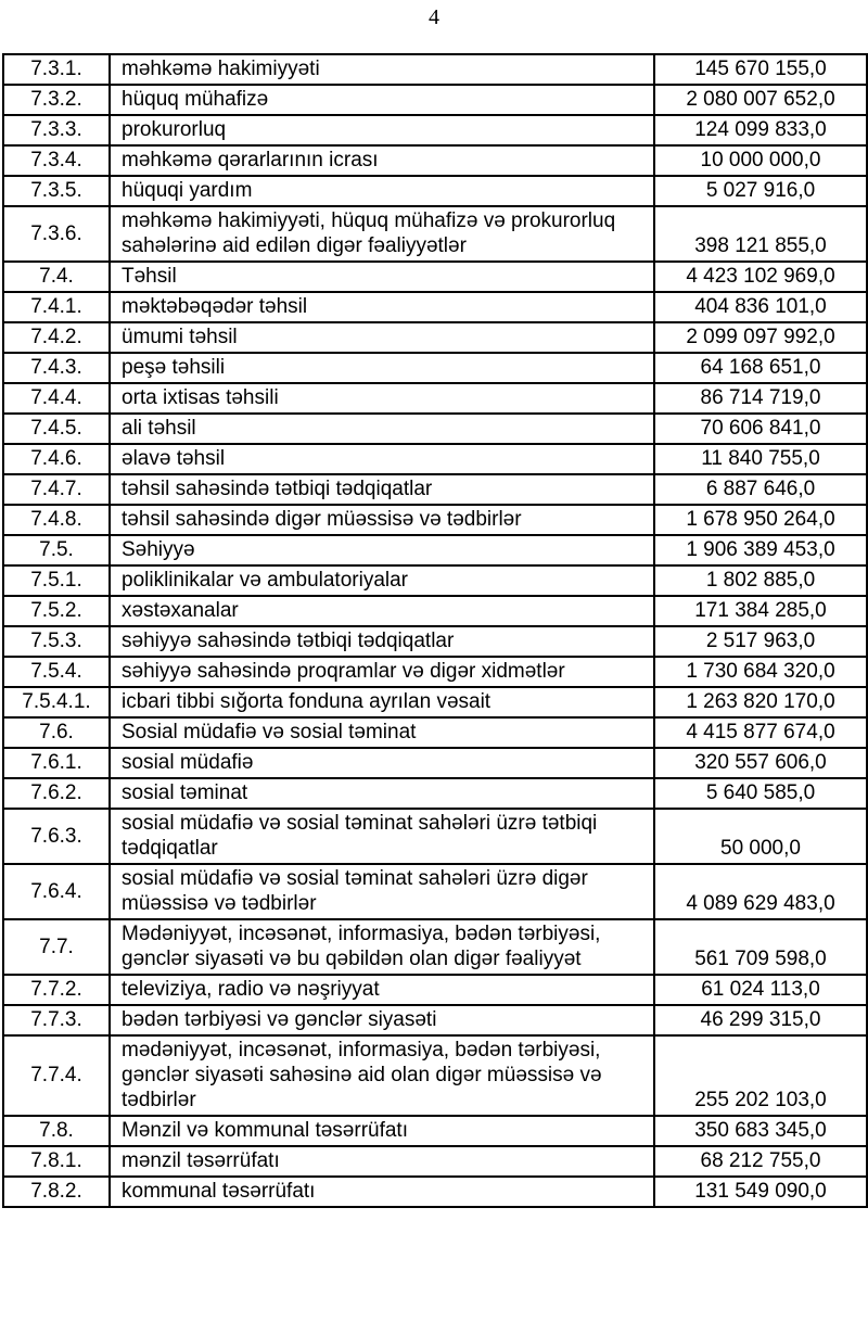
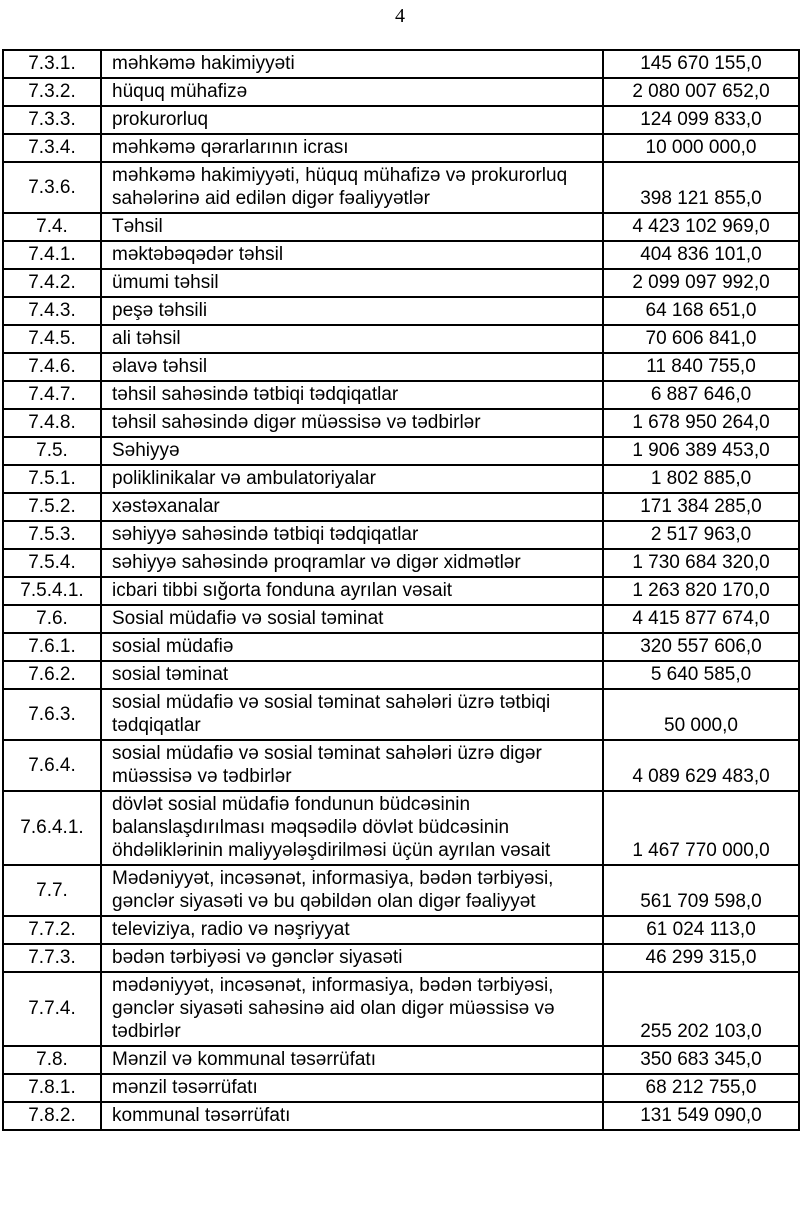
  4
  7.3.1.	məhkəmə hakimiyyəti	145 670 155,0
  7.3.2.	hüquq mühafizə	2 080 007 652,0
  7.3.3.	prokurorluq	124 099 833,0
  7.3.4.	məhkəmə qərarlarının icrası	10 000 000,0
- 7.3.5.	hüquqi yardım	5 027 916,0
  7.3.6.	məhkəmə hakimiyyəti, hüquq mühafizə və prokurorluq sahələrinə aid edilən digər fəaliyyətlər	398 121 855,0
  7.4.	Təhsil	4 423 102 969,0
  7.4.1.	məktəbəqədər təhsil	404 836 101,0
  7.4.2.	ümumi təhsil	2 099 097 992,0
  7.4.3.	peşə təhsili	64 168 651,0
- 7.4.4.	orta ixtisas təhsili	86 714 719,0
  7.4.5.	ali təhsil	70 606 841,0
  7.4.6.	əlavə təhsil	11 840 755,0
  7.4.7.	təhsil sahəsində tətbiqi tədqiqatlar	6 887 646,0
  7.4.8.	təhsil sahəsində digər müəssisə və tədbirlər	1 678 950 264,0
  7.5.	Səhiyyə	1 906 389 453,0
  7.5.1.	poliklinikalar və ambulatoriyalar	1 802 885,0
  7.5.2.	xəstəxanalar	171 384 285,0
  7.5.3.	səhiyyə sahəsində tətbiqi tədqiqatlar	2 517 963,0
  7.5.4.	səhiyyə sahəsində proqramlar və digər xidmətlər	1 730 684 320,0
  7.5.4.1.	icbari tibbi sığorta fonduna ayrılan vəsait	1 263 820 170,0
  7.6.	Sosial müdafiə və sosial təminat	4 415 877 674,0
  7.6.1.	sosial müdafiə	320 557 606,0
  7.6.2.	sosial təminat	5 640 585,0
  7.6.3.	sosial müdafiə və sosial təminat sahələri üzrə tətbiqi tədqiqatlar	50 000,0
  7.6.4.	sosial müdafiə və sosial təminat sahələri üzrə digər müəssisə və tədbirlər	4 089 629 483,0
+ 7.6.4.1.	dövlət sosial müdafiə fondunun büdcəsinin balanslaşdırılması məqsədilə dövlət büdcəsinin öhdəliklərinin maliyyələşdirilməsi üçün ayrılan vəsait	1 467 770 000,0
  7.7.	Mədəniyyət, incəsənət, informasiya, bədən tərbiyəsi, gənclər siyasəti və bu qəbildən olan digər fəaliyyət	561 709 598,0
  7.7.2.	televiziya, radio və nəşriyyat	61 024 113,0
  7.7.3.	bədən tərbiyəsi və gənclər siyasəti	46 299 315,0
  7.7.4.	mədəniyyət, incəsənət, informasiya, bədən tərbiyəsi, gənclər siyasəti sahəsinə aid olan digər müəssisə və tədbirlər	255 202 103,0
  7.8.	Mənzil və kommunal təsərrüfatı	350 683 345,0
  7.8.1.	mənzil təsərrüfatı	68 212 755,0
  7.8.2.	kommunal təsərrüfatı	131 549 090,0
